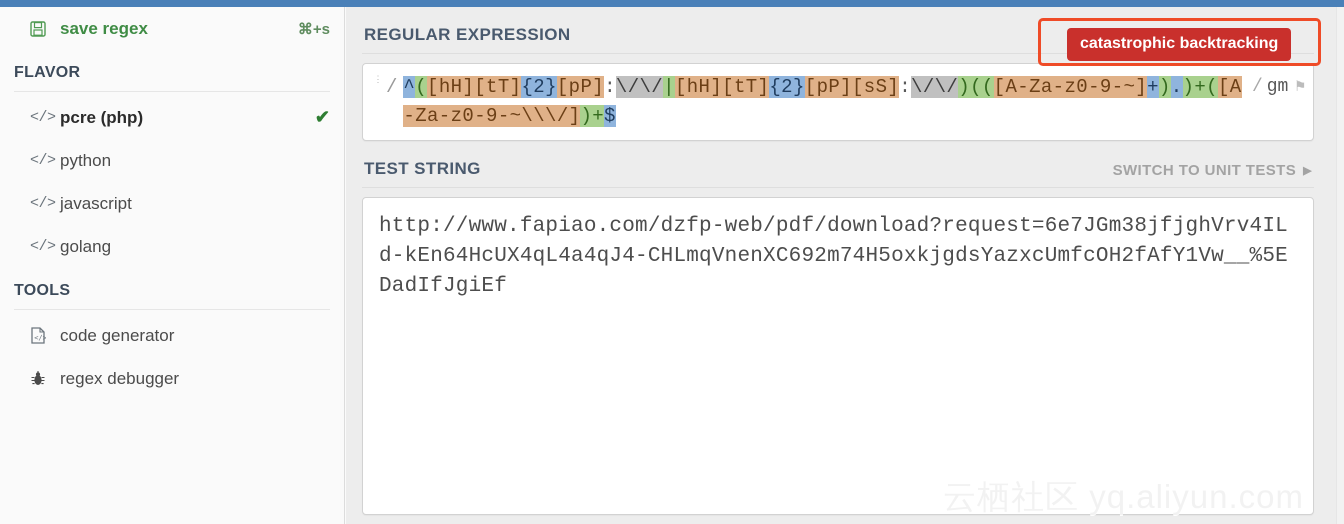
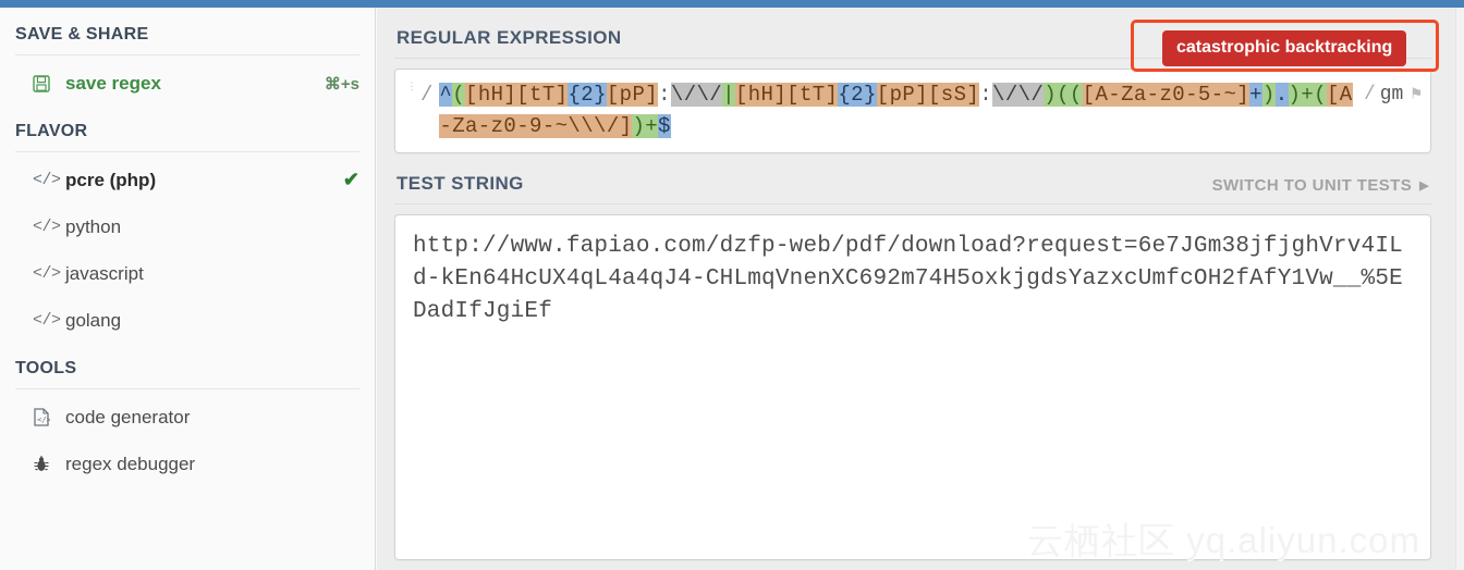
+ SAVE & SHARE
  save regex
  ⌘+s
  FLAVOR
  </>
  pcre (php)
  ✔
  </>
  python
  </>
  javascript
  </>
  golang
  TOOLS
  </>
  code generator
  regex debugger
  REGULAR EXPRESSION
  ⋮
  /
- ^([hH][tT]{2}[pP]:\/\/|[hH][tT]{2}[pP][sS]:\/\/)(([A-Za-z0-9-~]+).)+([A-Za-z0-9-~\\\/])+$
+ ^([hH][tT]{2}[pP]:\/\/|[hH][tT]{2}[pP][sS]:\/\/)(([A-Za-z0-5-~]+).)+([A-Za-z0-9-~\\\/])+$
  / gm ⚑
  TEST STRING
  SWITCH TO UNIT TESTS
  ▶
  http://www.fapiao.com/dzfp-web/pdf/download?request=6e7JGm38jfjghVrv4ILd-kEn64HcUX4qL4a4qJ4-CHLmqVnenXC692m74H5oxkjgdsYazxcUmfcOH2fAfY1Vw__%5EDadIfJgiEf
  catastrophic backtracking
  云栖社区 yq.aliyun.com
